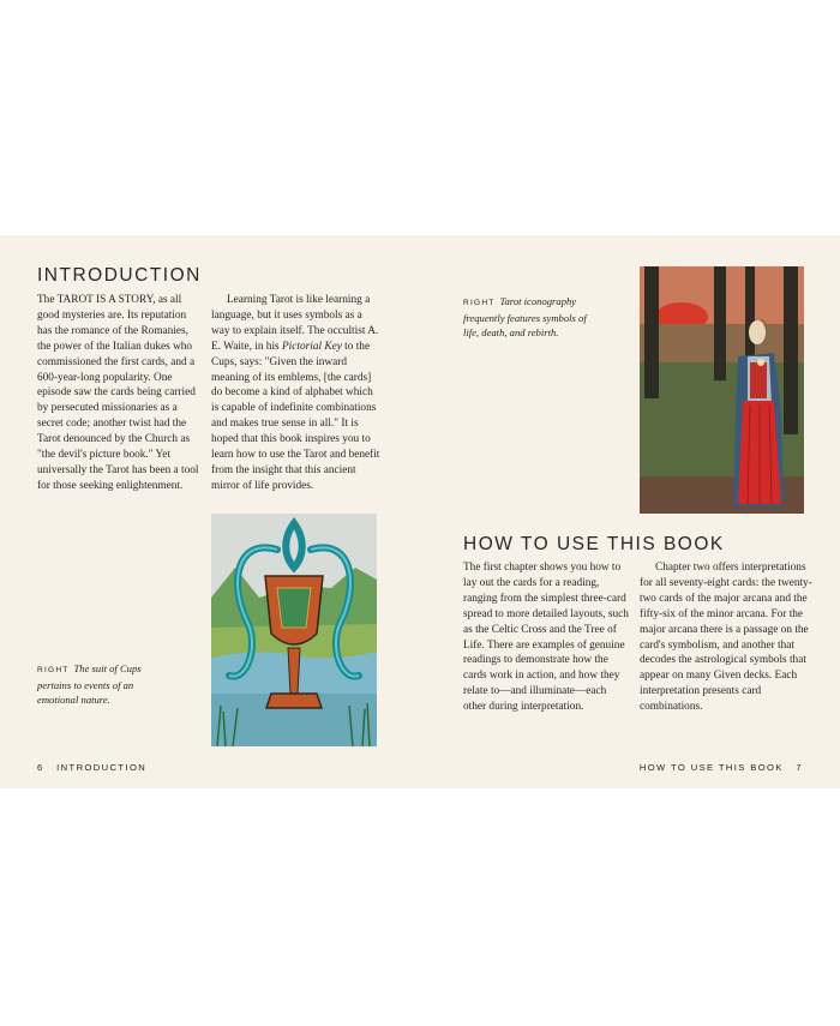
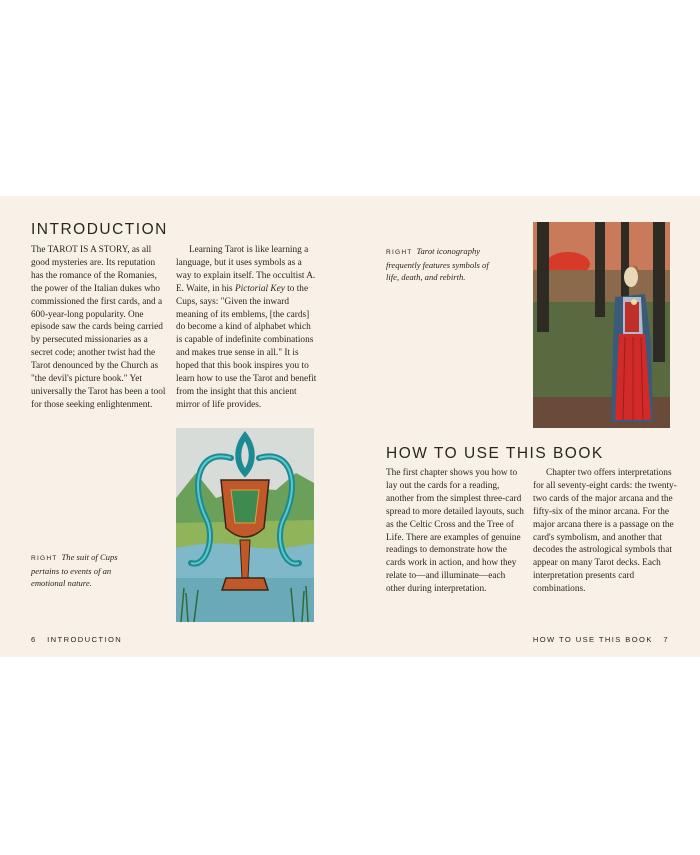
  INTRODUCTION
  The TAROT IS A STORY, as all good mysteries are. Its reputation has the romance of the Romanies, the power of the Italian dukes who commissioned the first cards, and a 600-year-long popularity. One episode saw the cards being carried by persecuted missionaries as a secret code; another twist had the Tarot denounced by the Church as "the devil's picture book." Yet universally the Tarot has been a tool for those seeking enlightenment.
  Learning Tarot is like learning a language, but it uses symbols as a way to explain itself. The occultist A. E. Waite, in his Pictorial Key to the Cups, says: "Given the inward meaning of its emblems, [the cards] do become a kind of alphabet which is capable of indefinite combinations and makes true sense in all." It is hoped that this book inspires you to learn how to use the Tarot and benefit from the insight that this ancient mirror of life provides.
  The suit of Cups pertains to events of an emotional nature.
  6 INTRODUCTION
  Tarot iconography frequently features symbols of life, death, and rebirth.
  HOW TO USE THIS BOOK
- The first chapter shows you how to lay out the cards for a reading, ranging from the simplest three-card spread to more detailed layouts, such as the Celtic Cross and the Tree of Life. There are examples of genuine readings to demonstrate how the cards work in action, and how they relate to—and illuminate—each other during interpretation.
+ The first chapter shows you how to lay out the cards for a reading, another from the simplest three-card spread to more detailed layouts, such as the Celtic Cross and the Tree of Life. There are examples of genuine readings to demonstrate how the cards work in action, and how they relate to—and illuminate—each other during interpretation.
- Chapter two offers interpretations for all seventy-eight cards: the twenty-two cards of the major arcana and the fifty-six of the minor arcana. For the major arcana there is a passage on the card's symbolism, and another that decodes the astrological symbols that appear on many Given decks. Each interpretation presents card combinations.
+ Chapter two offers interpretations for all seventy-eight cards: the twenty-two cards of the major arcana and the fifty-six of the minor arcana. For the major arcana there is a passage on the card's symbolism, and another that decodes the astrological symbols that appear on many Tarot decks. Each interpretation presents card combinations.
  HOW TO USE THIS BOOK 7
